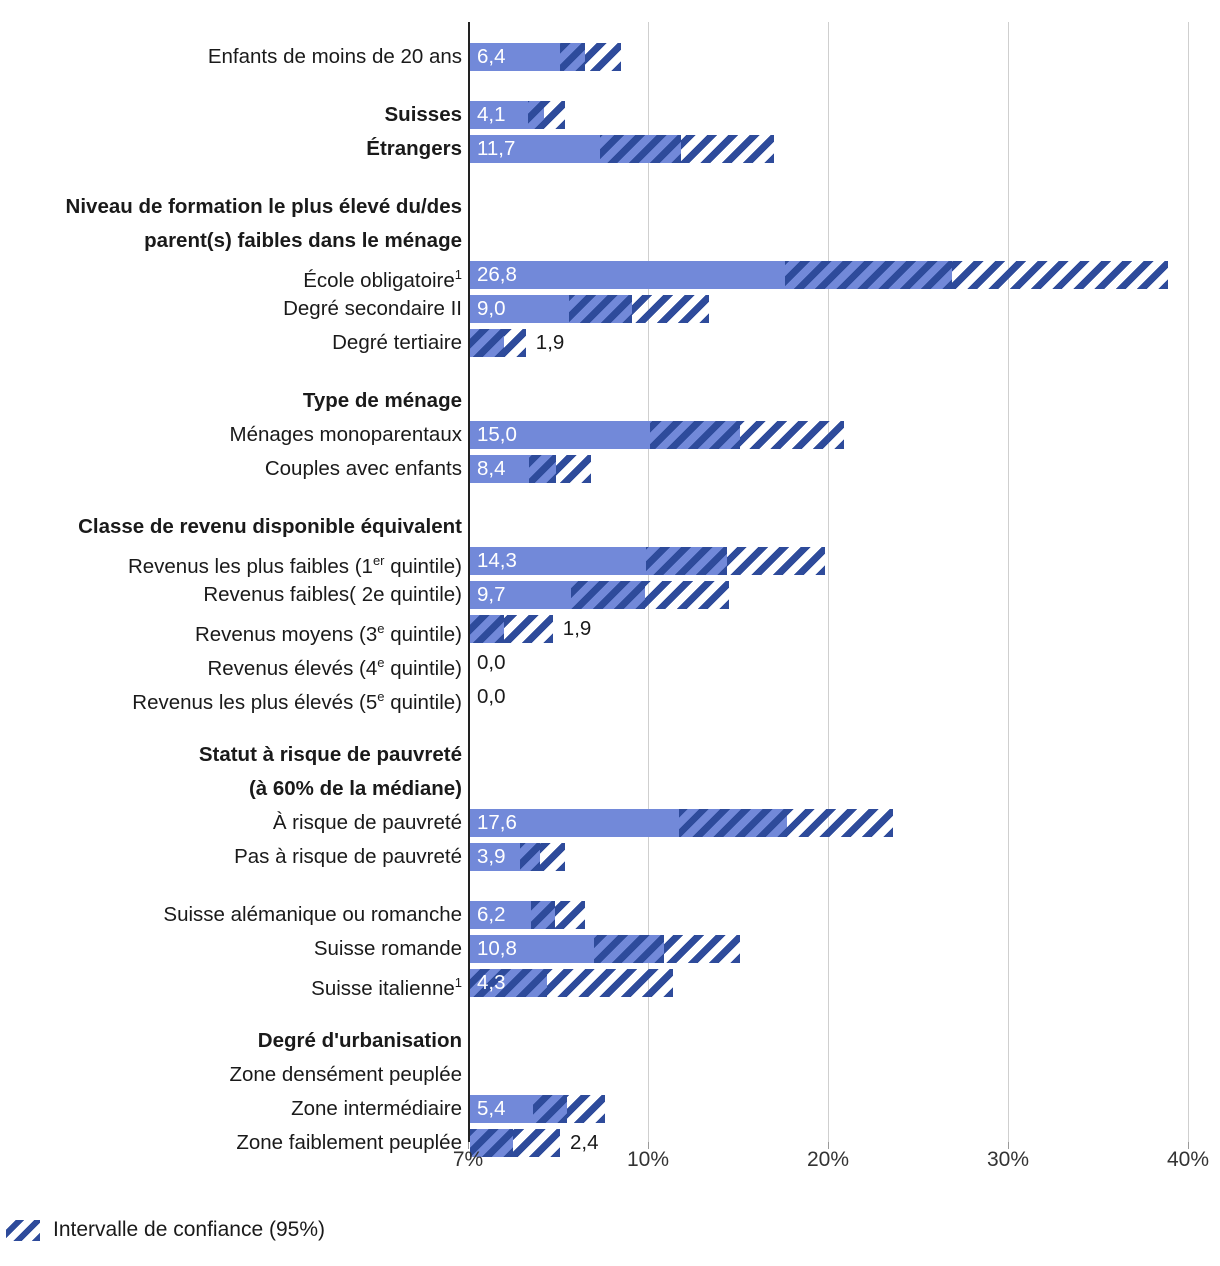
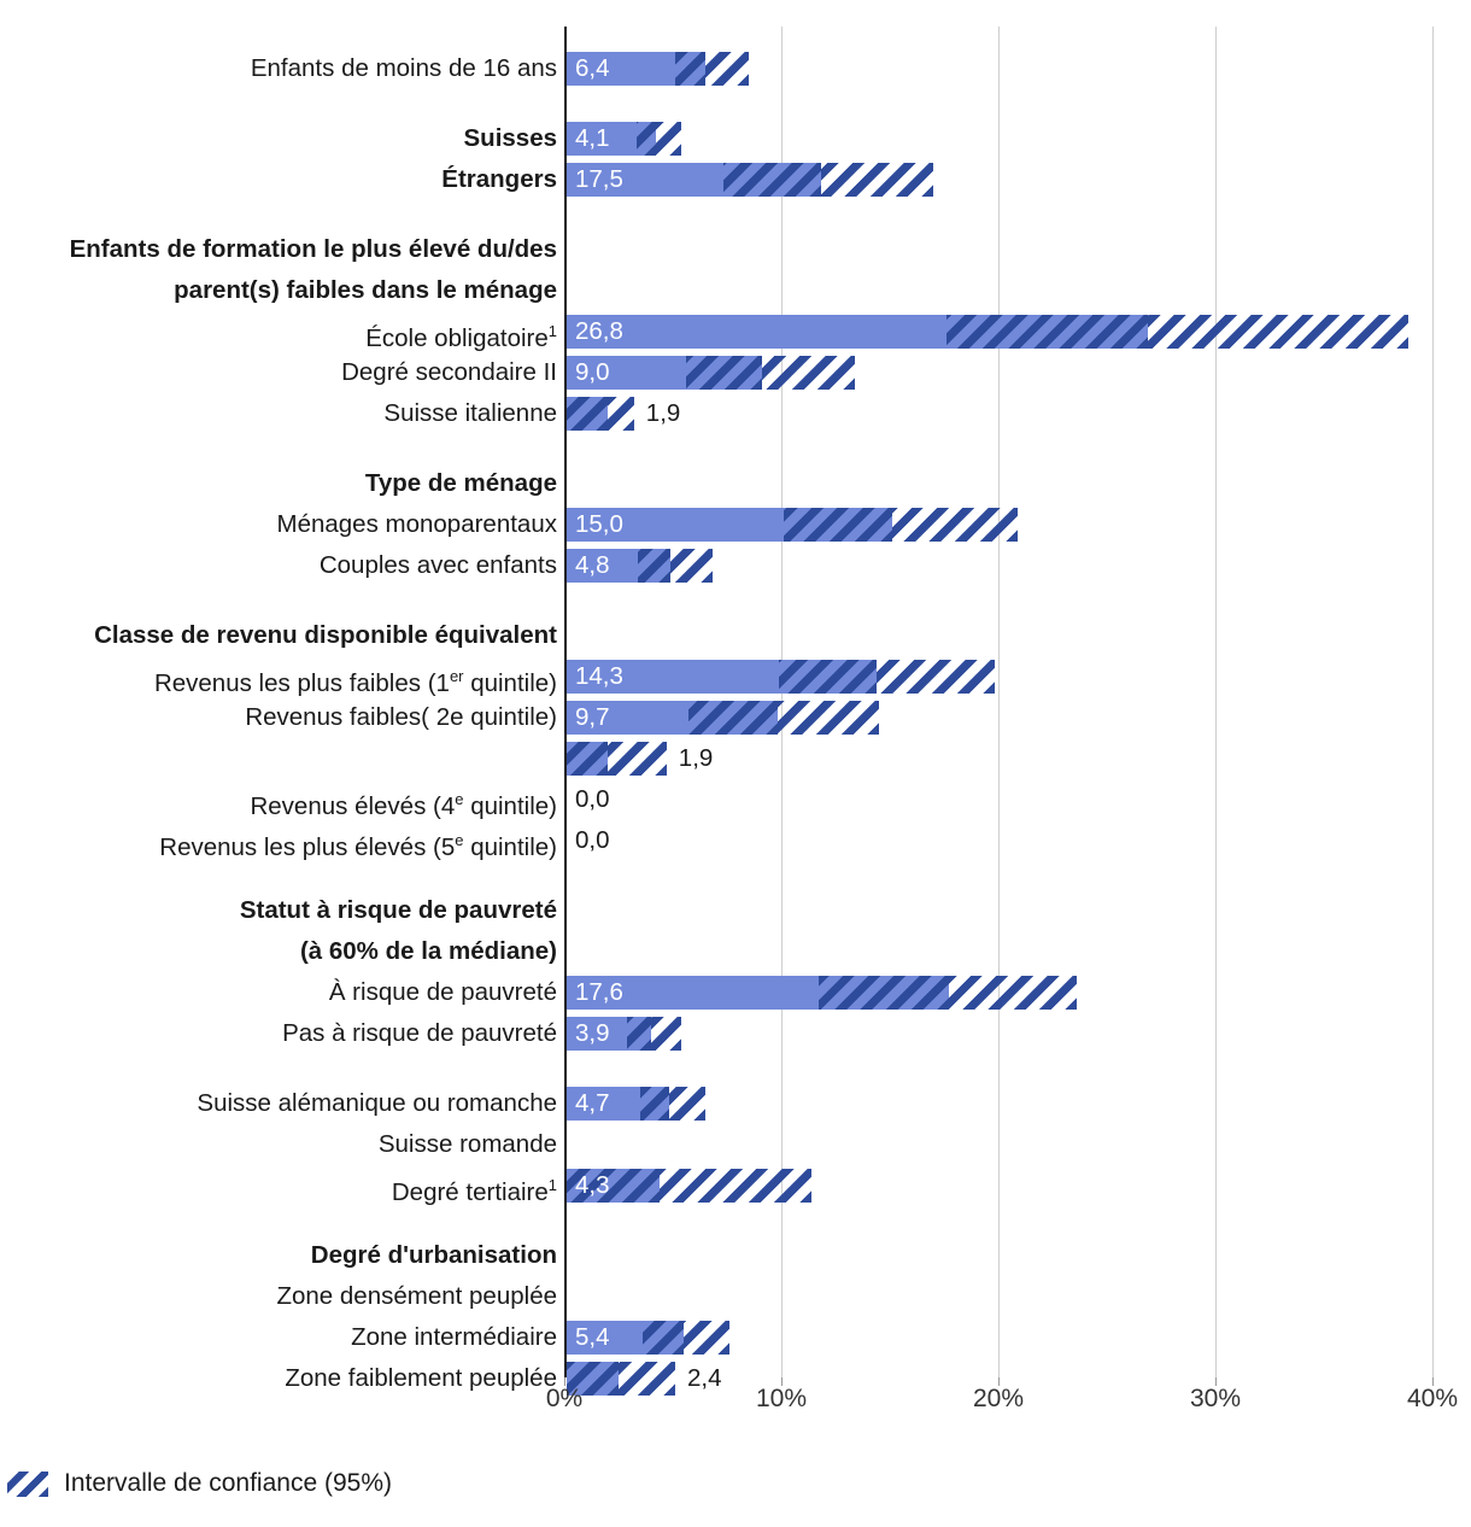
- Enfants de moins de 20 ans
+ Enfants de moins de 16 ans
  6,4
  Suisses
  4,1
  Étrangers
- 11,7
+ 17,5
- Niveau de formation le plus élevé du/des
+ Enfants de formation le plus élevé du/des
  parent(s) faibles dans le ménage
  École obligatoire1
  26,8
  Degré secondaire II
  9,0
- Degré tertiaire
+ Suisse italienne
  1,9
  Type de ménage
  Ménages monoparentaux
  15,0
  Couples avec enfants
- 8,4
+ 4,8
  Classe de revenu disponible équivalent
  Revenus les plus faibles (1er quintile)
  14,3
  Revenus faibles( 2e quintile)
  9,7
- Revenus moyens (3e quintile)
  1,9
  Revenus élevés (4e quintile)
  0,0
  Revenus les plus élevés (5e quintile)
  0,0
  Statut à risque de pauvreté
  (à 60% de la médiane)
  À risque de pauvreté
  17,6
  Pas à risque de pauvreté
  3,9
  Suisse alémanique ou romanche
- 6,2
+ 4,7
  Suisse romande
- 10,8
- Suisse italienne1
+ Degré tertiaire1
  4,3
  Degré d'urbanisation
  Zone densément peuplée
  Zone intermédiaire
  5,4
  Zone faiblement peuplée
  2,4
- 7%
+ 0%
  10%
  20%
  30%
  40%
  Intervalle de confiance (95%)
